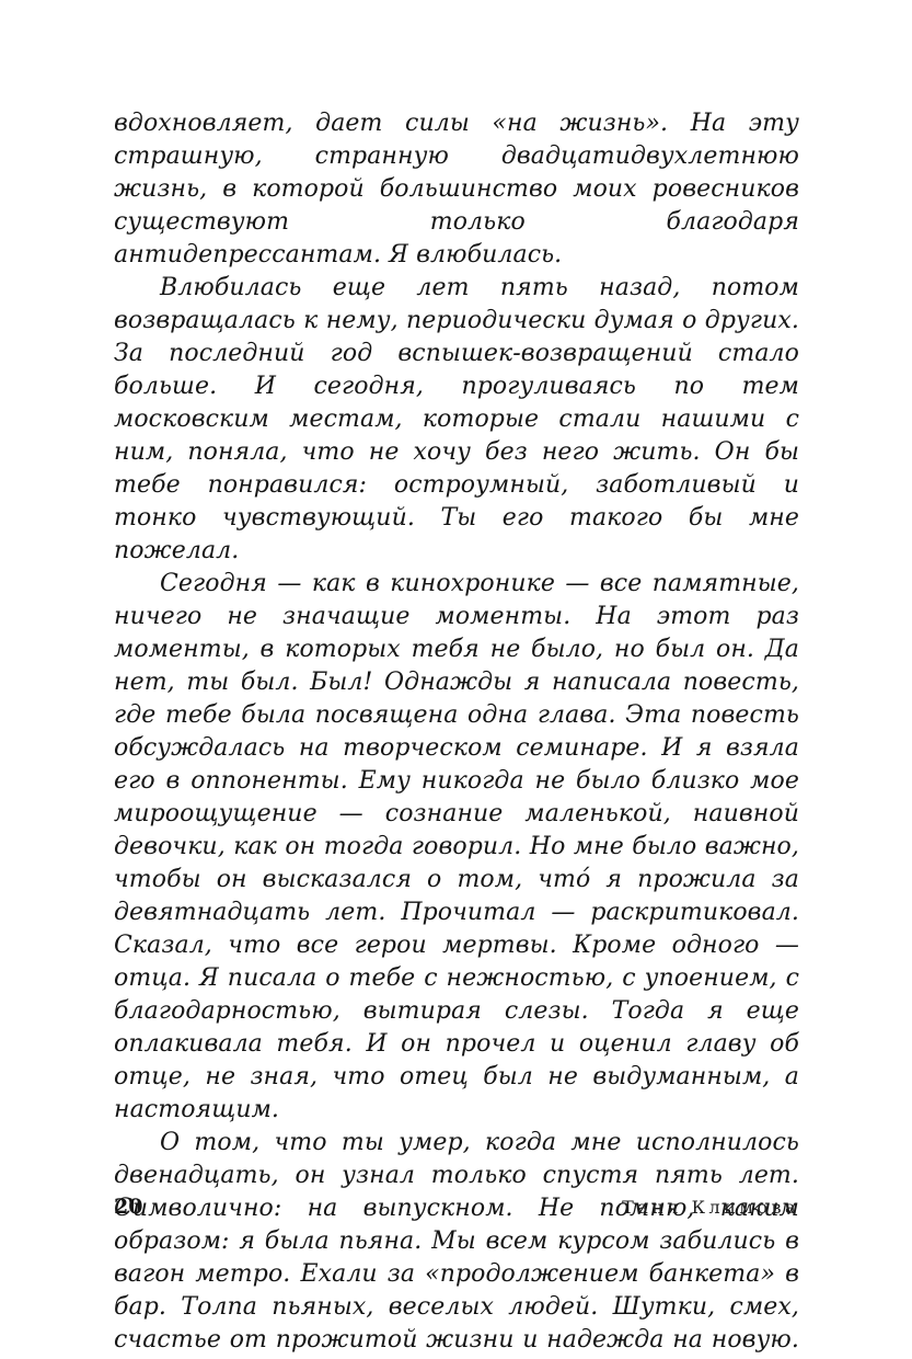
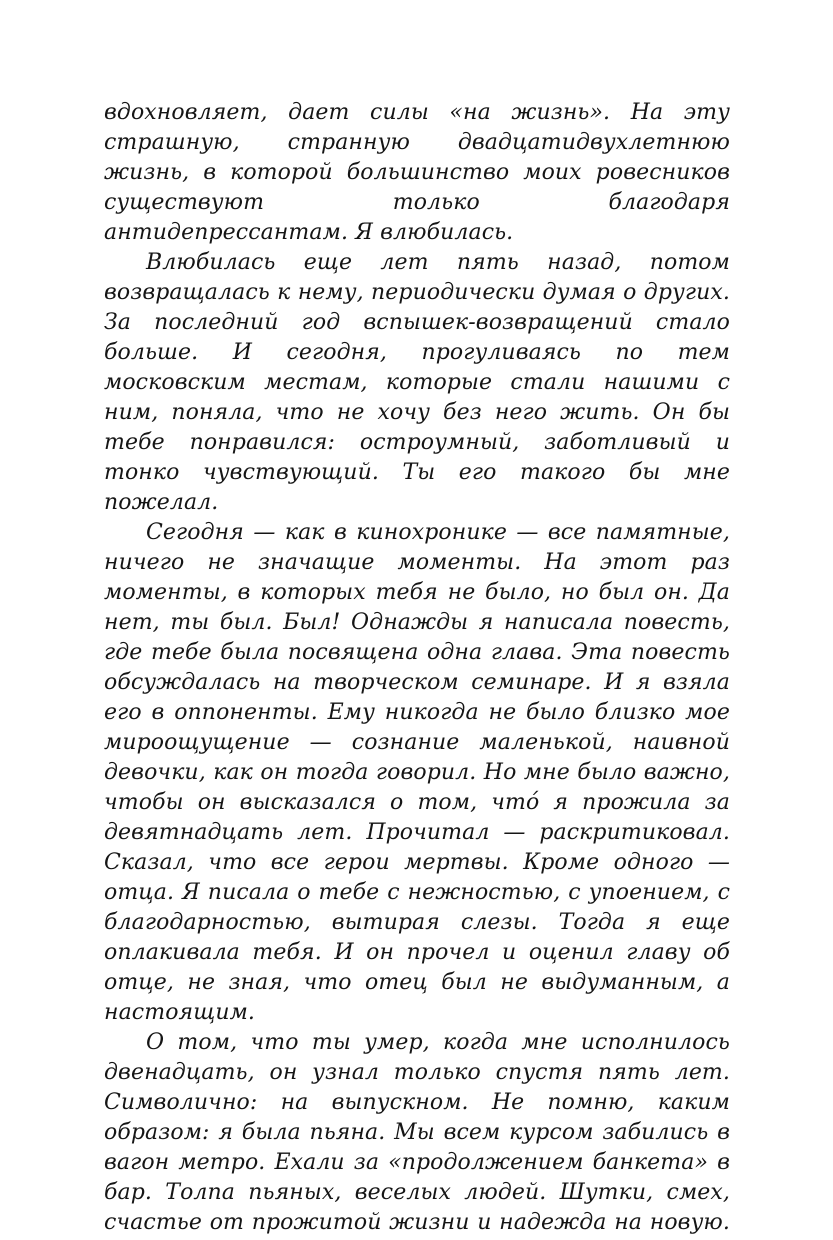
  вдохновляет, дает силы «на жизнь». На эту страшную, странную двадцатидвухлетнюю жизнь, в которой большинство моих ровесников существуют только благодаря антидепрессантам. Я влюбилась.
  Влюбилась еще лет пять назад, потом возвращалась к нему, периодически думая о других. За последний год вспышек-возвращений стало больше. И сегодня, прогуливаясь по тем московским местам, которые стали нашими с ним, поняла, что не хочу без него жить. Он бы тебе понравился: остроумный, заботливый и тонко чувствующий. Ты его такого бы мне пожелал.
  Сегодня — как в кинохронике — все памятные, ничего не значащие моменты. На этот раз моменты, в которых тебя не было, но был он. Да нет, ты был. Был! Однажды я написала повесть, где тебе была посвящена одна глава. Эта повесть обсуждалась на творческом семинаре. И я взяла его в оппоненты. Ему никогда не было близко мое мироощущение — сознание маленькой, наивной девочки, как он тогда говорил. Но мне было важно, чтобы он высказался о том, что́ я прожила за девятнадцать лет. Прочитал — раскритиковал. Сказал, что все герои мертвы. Кроме одного — отца. Я писала о тебе с нежностью, с упоением, с благодарностью, вытирая слезы. Тогда я еще оплакивала тебя. И он прочел и оценил главу об отце, не зная, что отец был не выдуманным, а настоящим.
  О том, что ты умер, когда мне исполнилось двенадцать, он узнал только спустя пять лет. Символично: на выпускном. Не помню, каким образом: я была пьяна. Мы всем курсом забились в вагон метро. Ехали за «продолжением банкета» в бар. Толпа пьяных, веселых людей. Шутки, смех, счастье от прожитой жизни и надежда на новую.
- 20
- Таня Климова
